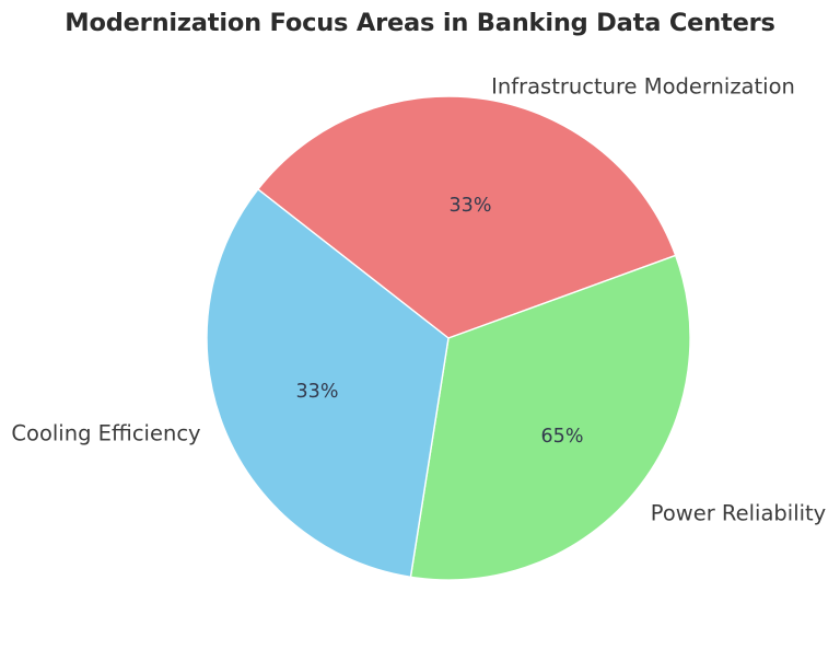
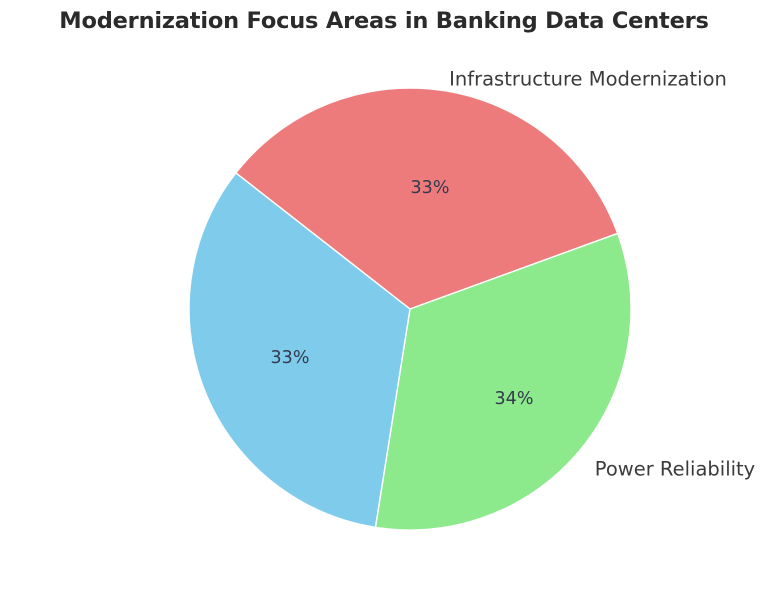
  Modernization Focus Areas in Banking Data Centers
  33%
- 65%
+ 34%
  33%
  Infrastructure Modernization
  Power Reliability
- Cooling Efficiency
